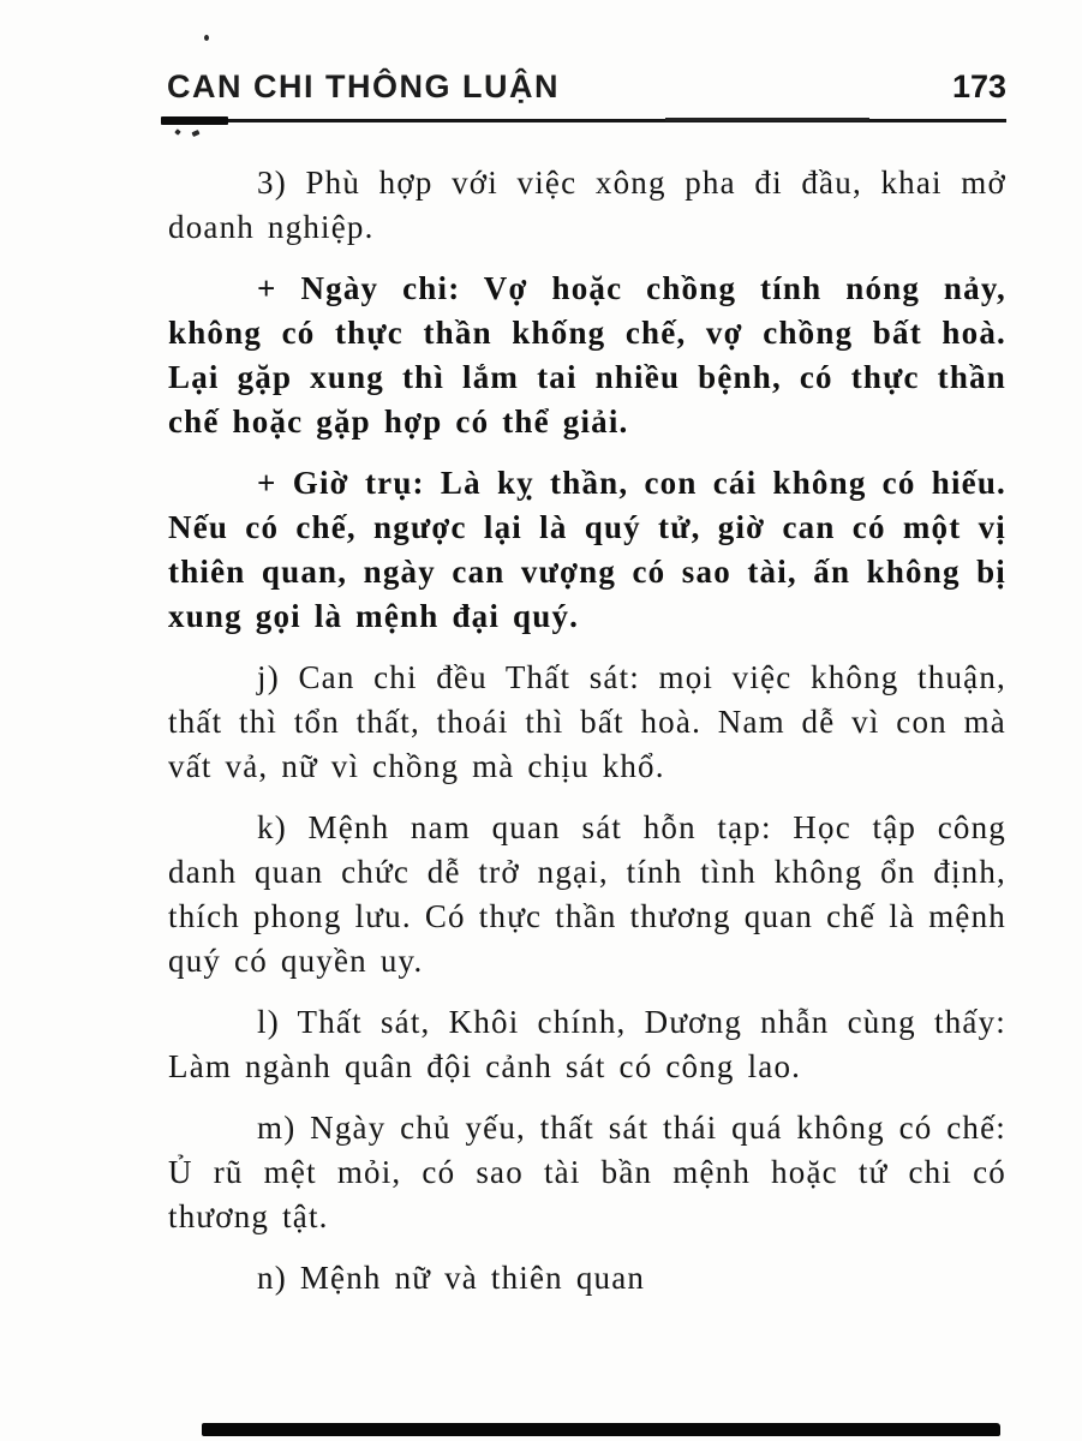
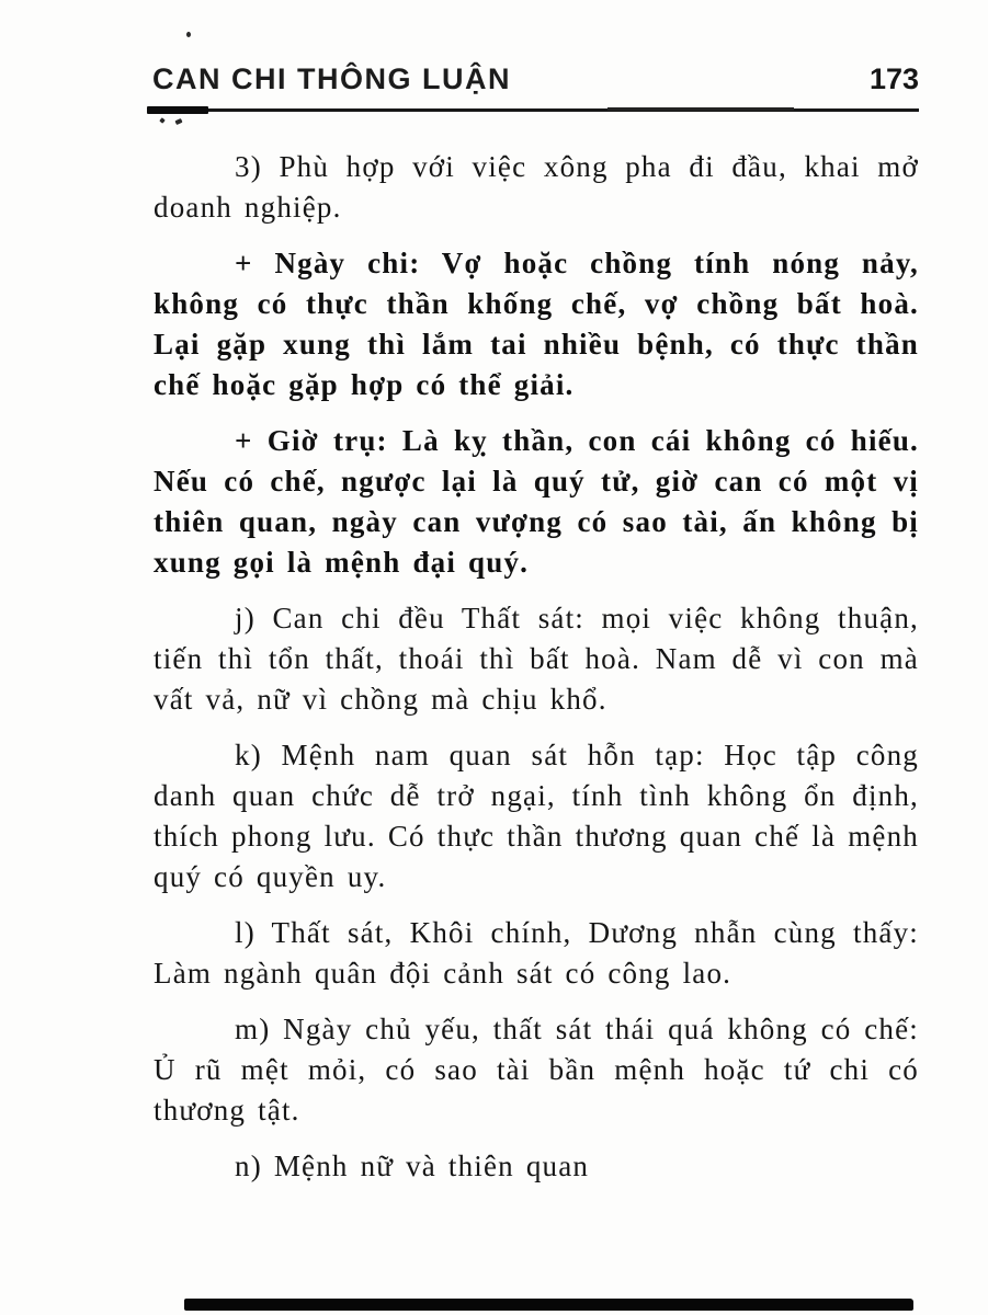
  CAN CHI THÔNG LUẬN
  173
  3) Phù hợp với việc xông pha đi đầu, khai mở doanh nghiệp.
  + Ngày chi: Vợ hoặc chồng tính nóng nảy, không có thực thần khống chế, vợ chồng bất hoà. Lại gặp xung thì lắm tai nhiều bệnh, có thực thần chế hoặc gặp hợp có thể giải.
  + Giờ trụ: Là kỵ thần, con cái không có hiếu. Nếu có chế, ngược lại là quý tử, giờ can có một vị thiên quan, ngày can vượng có sao tài, ấn không bị xung gọi là mệnh đại quý.
- j) Can chi đều Thất sát: mọi việc không thuận, thất thì tổn thất, thoái thì bất hoà. Nam dễ vì con mà vất vả, nữ vì chồng mà chịu khổ.
+ j) Can chi đều Thất sát: mọi việc không thuận, tiến thì tổn thất, thoái thì bất hoà. Nam dễ vì con mà vất vả, nữ vì chồng mà chịu khổ.
  k) Mệnh nam quan sát hỗn tạp: Học tập công danh quan chức dễ trở ngại, tính tình không ổn định, thích phong lưu. Có thực thần thương quan chế là mệnh quý có quyền uy.
  l) Thất sát, Khôi chính, Dương nhẫn cùng thấy: Làm ngành quân đội cảnh sát có công lao.
  m) Ngày chủ yếu, thất sát thái quá không có chế: Ủ rũ mệt mỏi, có sao tài bần mệnh hoặc tứ chi có thương tật.
  n) Mệnh nữ và thiên quan
